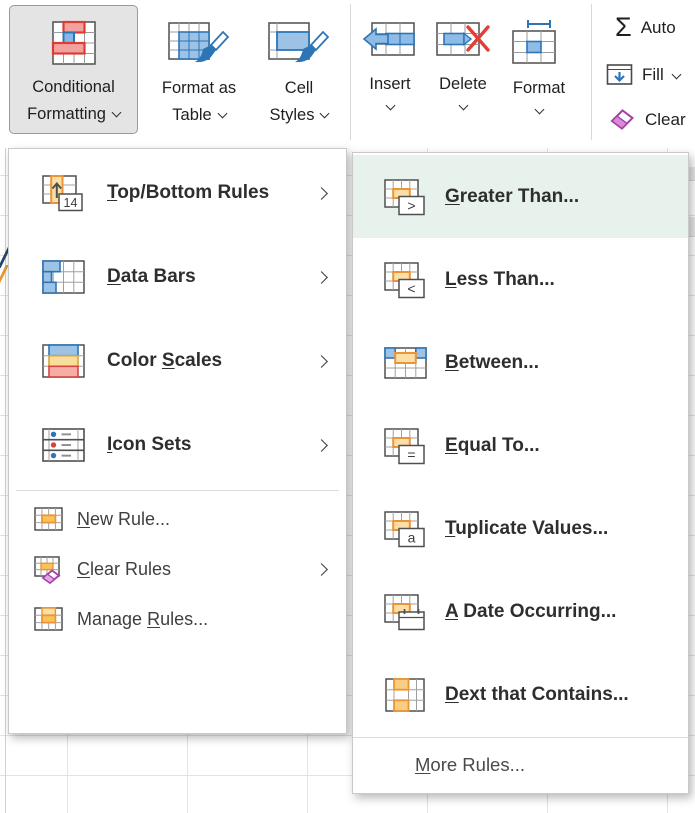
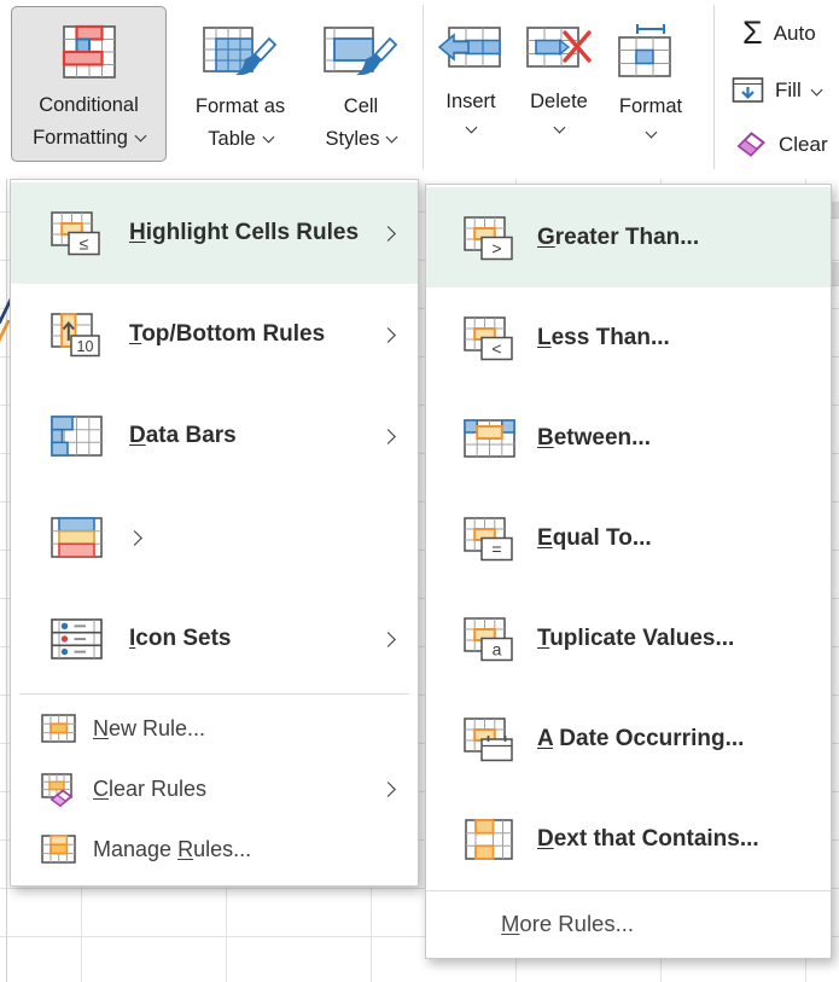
  Conditional
  Formatting
  Format as
  Table
  Cell
  Styles
  Insert
  Delete
  Format
  Σ
  Auto
  Fill
  Clear
+ ≤
+ Highlight Cells Rules
- 14
+ 10
  Top/Bottom Rules
  Data Bars
- Color Scales
  Icon Sets
  New Rule...
  Clear Rules
  Manage Rules...
  >
  Greater Than...
  <
  Less Than...
  Between...
  =
  Equal To...
  a
  Tuplicate Values...
  A Date Occurring...
  Dext that Contains...
  More Rules...
